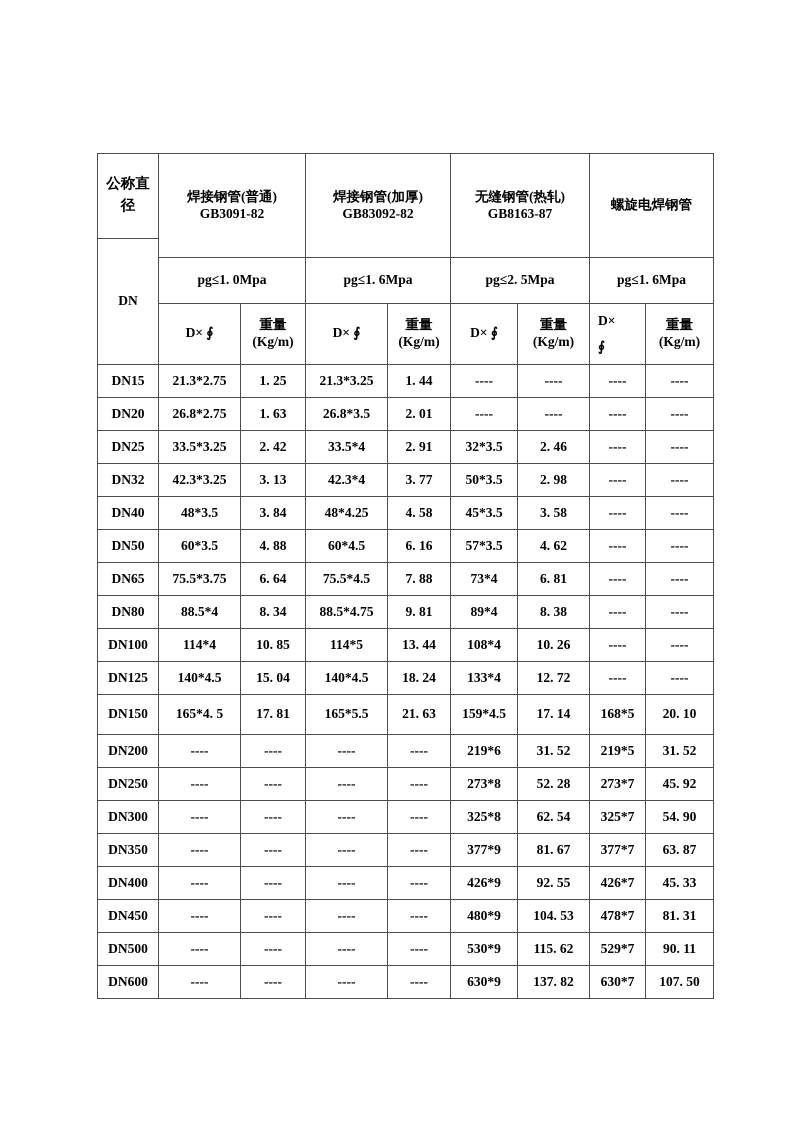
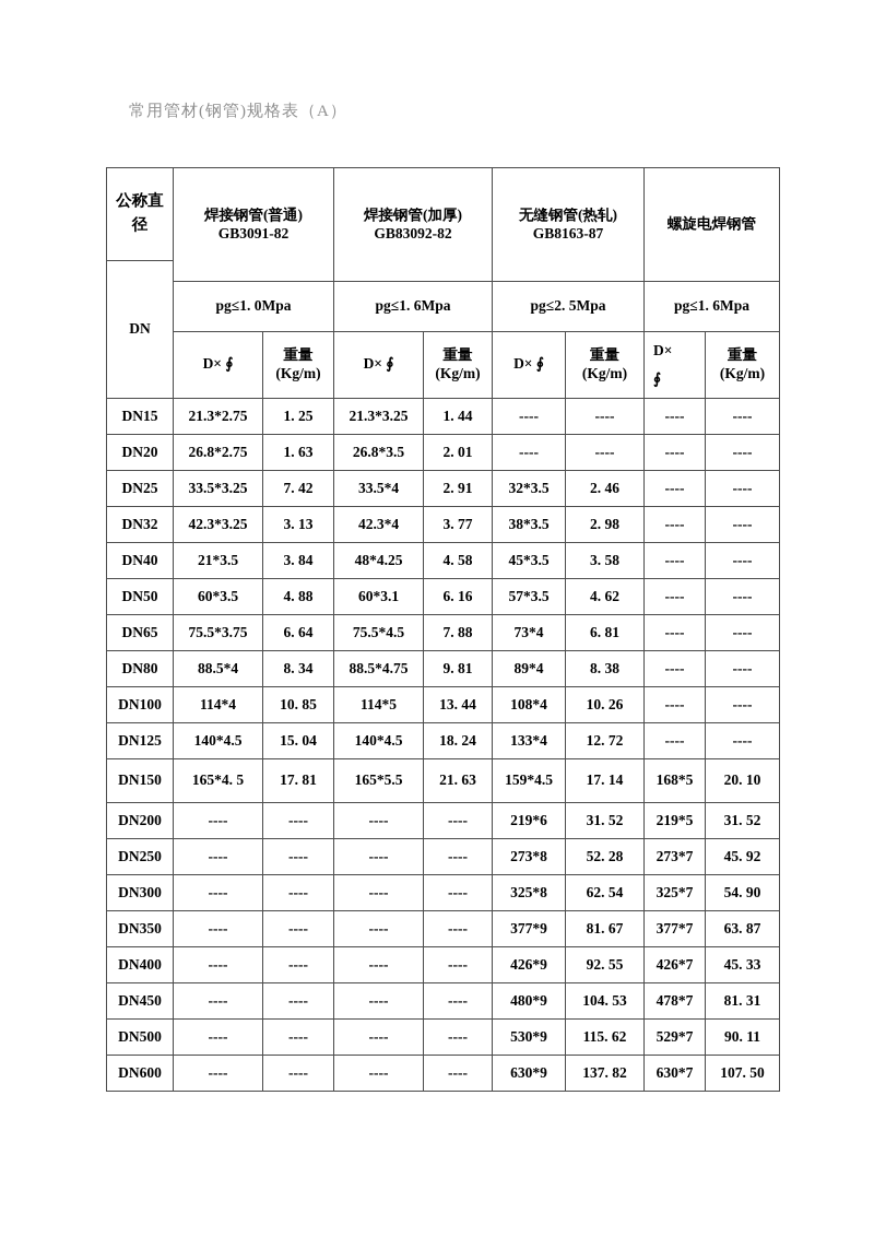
+ 常用管材(钢管)规格表（A）
  公称直径 DN	焊接钢管(普通) GB3091-82	焊接钢管(加厚) GB83092-82	无缝钢管(热轧) GB8163-87	螺旋电焊钢管
  pg≤1. 0Mpa	pg≤1. 6Mpa	pg≤2. 5Mpa	pg≤1. 6Mpa
  D× ∮	重量 (Kg/m)	D× ∮	重量 (Kg/m)	D× ∮	重量 (Kg/m)	D× ∮	重量 (Kg/m)
  DN15	21.3*2.75	1. 25	21.3*3.25	1. 44	----	----	----	----
  DN20	26.8*2.75	1. 63	26.8*3.5	2. 01	----	----	----	----
- DN25	33.5*3.25	2. 42	33.5*4	2. 91	32*3.5	2. 46	----	----
+ DN25	33.5*3.25	7. 42	33.5*4	2. 91	32*3.5	2. 46	----	----
- DN32	42.3*3.25	3. 13	42.3*4	3. 77	50*3.5	2. 98	----	----
+ DN32	42.3*3.25	3. 13	42.3*4	3. 77	38*3.5	2. 98	----	----
- DN40	48*3.5	3. 84	48*4.25	4. 58	45*3.5	3. 58	----	----
+ DN40	21*3.5	3. 84	48*4.25	4. 58	45*3.5	3. 58	----	----
- DN50	60*3.5	4. 88	60*4.5	6. 16	57*3.5	4. 62	----	----
+ DN50	60*3.5	4. 88	60*3.1	6. 16	57*3.5	4. 62	----	----
  DN65	75.5*3.75	6. 64	75.5*4.5	7. 88	73*4	6. 81	----	----
  DN80	88.5*4	8. 34	88.5*4.75	9. 81	89*4	8. 38	----	----
  DN100	114*4	10. 85	114*5	13. 44	108*4	10. 26	----	----
  DN125	140*4.5	15. 04	140*4.5	18. 24	133*4	12. 72	----	----
  DN150	165*4. 5	17. 81	165*5.5	21. 63	159*4.5	17. 14	168*5	20. 10
  DN200	----	----	----	----	219*6	31. 52	219*5	31. 52
  DN250	----	----	----	----	273*8	52. 28	273*7	45. 92
  DN300	----	----	----	----	325*8	62. 54	325*7	54. 90
  DN350	----	----	----	----	377*9	81. 67	377*7	63. 87
  DN400	----	----	----	----	426*9	92. 55	426*7	45. 33
  DN450	----	----	----	----	480*9	104. 53	478*7	81. 31
  DN500	----	----	----	----	530*9	115. 62	529*7	90. 11
  DN600	----	----	----	----	630*9	137. 82	630*7	107. 50
